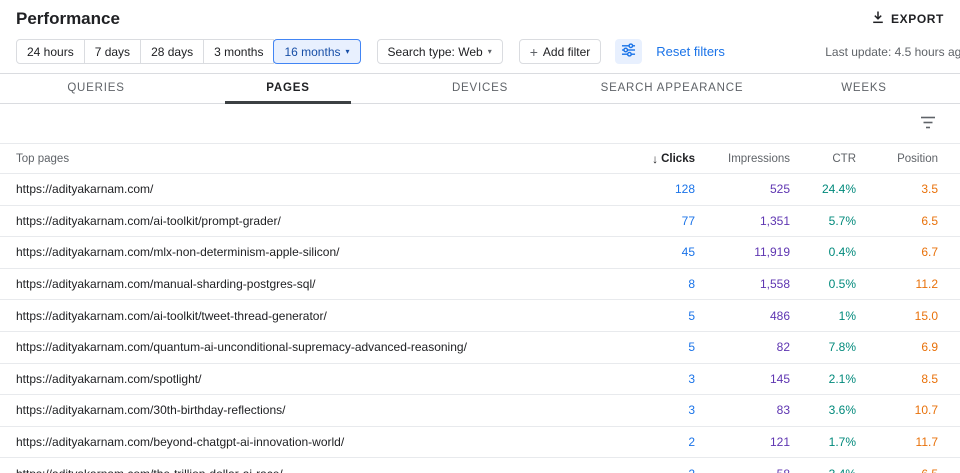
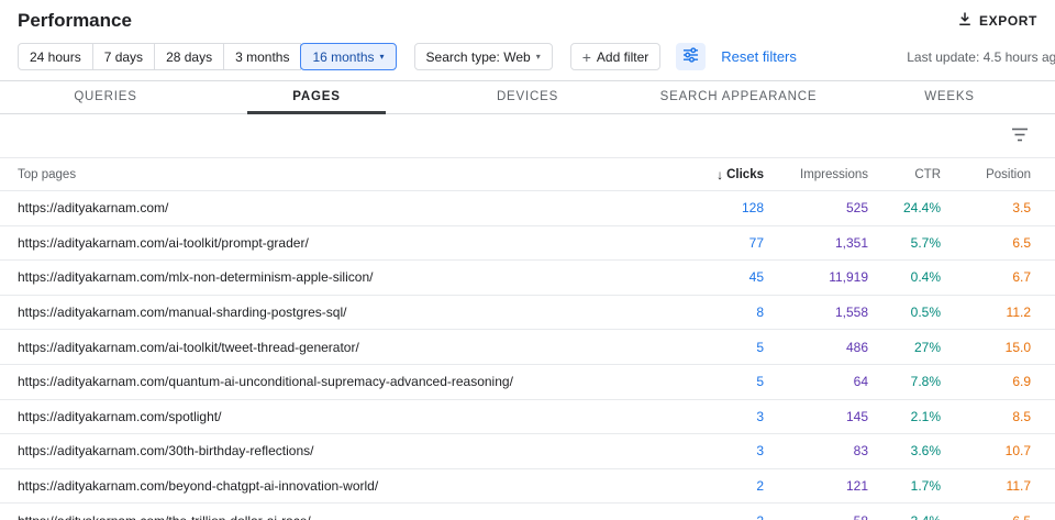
  Performance
  EXPORT
  24 hours
  7 days
  28 days
  3 months
  16 months
  ▾
  Search type: Web
  ▾
  +
  Add filter
  Reset filters
  Last update: 4.5 hours ag
  QUERIES
  PAGES
  DEVICES
  SEARCH APPEARANCE
  WEEKS
  Top pages
  ↓
  Clicks
  Impressions
  CTR
  Position
  https://adityakarnam.com/
  128
  525
  24.4%
  3.5
  https://adityakarnam.com/ai-toolkit/prompt-grader/
  77
  1,351
  5.7%
  6.5
  https://adityakarnam.com/mlx-non-determinism-apple-silicon/
  45
  11,919
  0.4%
  6.7
  https://adityakarnam.com/manual-sharding-postgres-sql/
  8
  1,558
  0.5%
  11.2
  https://adityakarnam.com/ai-toolkit/tweet-thread-generator/
  5
  486
- 1%
+ 27%
  15.0
  https://adityakarnam.com/quantum-ai-unconditional-supremacy-advanced-reasoning/
  5
- 82
+ 64
  7.8%
  6.9
  https://adityakarnam.com/spotlight/
  3
  145
  2.1%
  8.5
  https://adityakarnam.com/30th-birthday-reflections/
  3
  83
  3.6%
  10.7
  https://adityakarnam.com/beyond-chatgpt-ai-innovation-world/
  2
  121
  1.7%
  11.7
